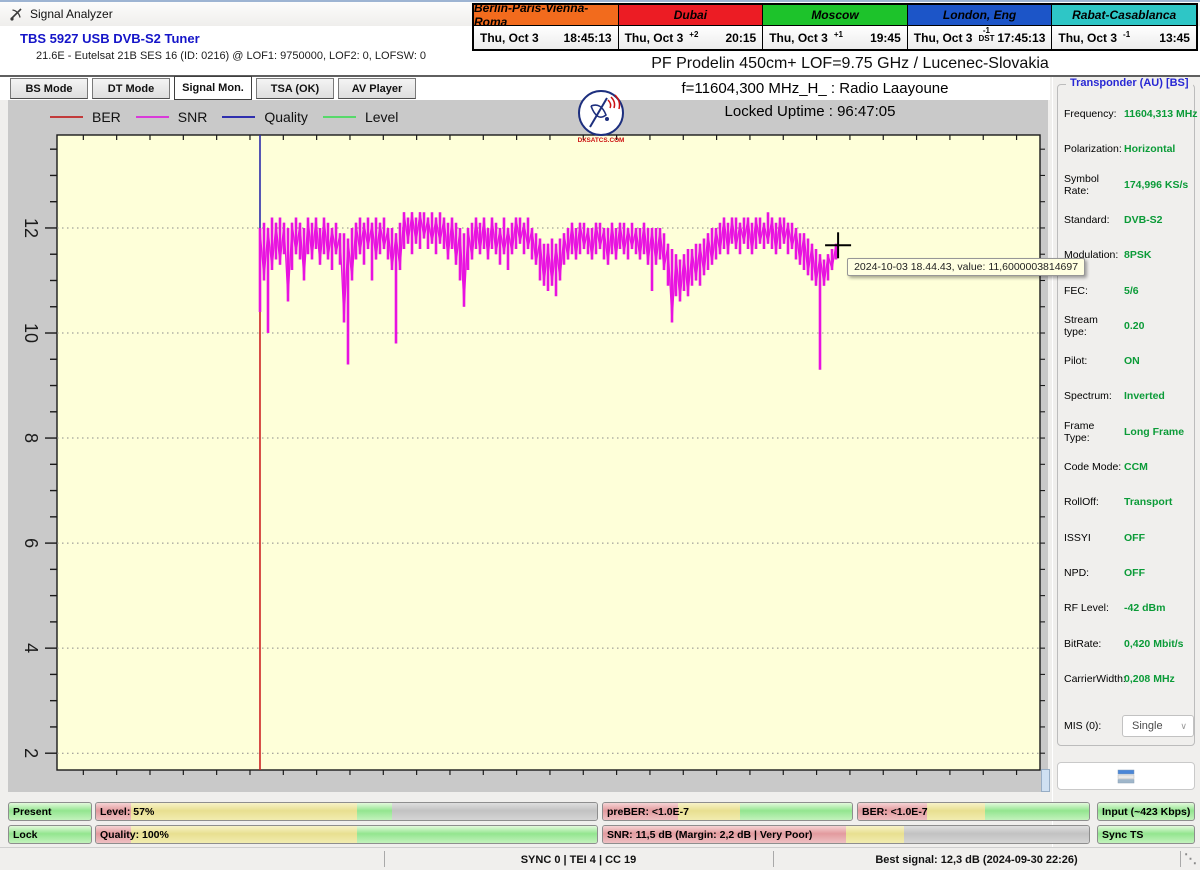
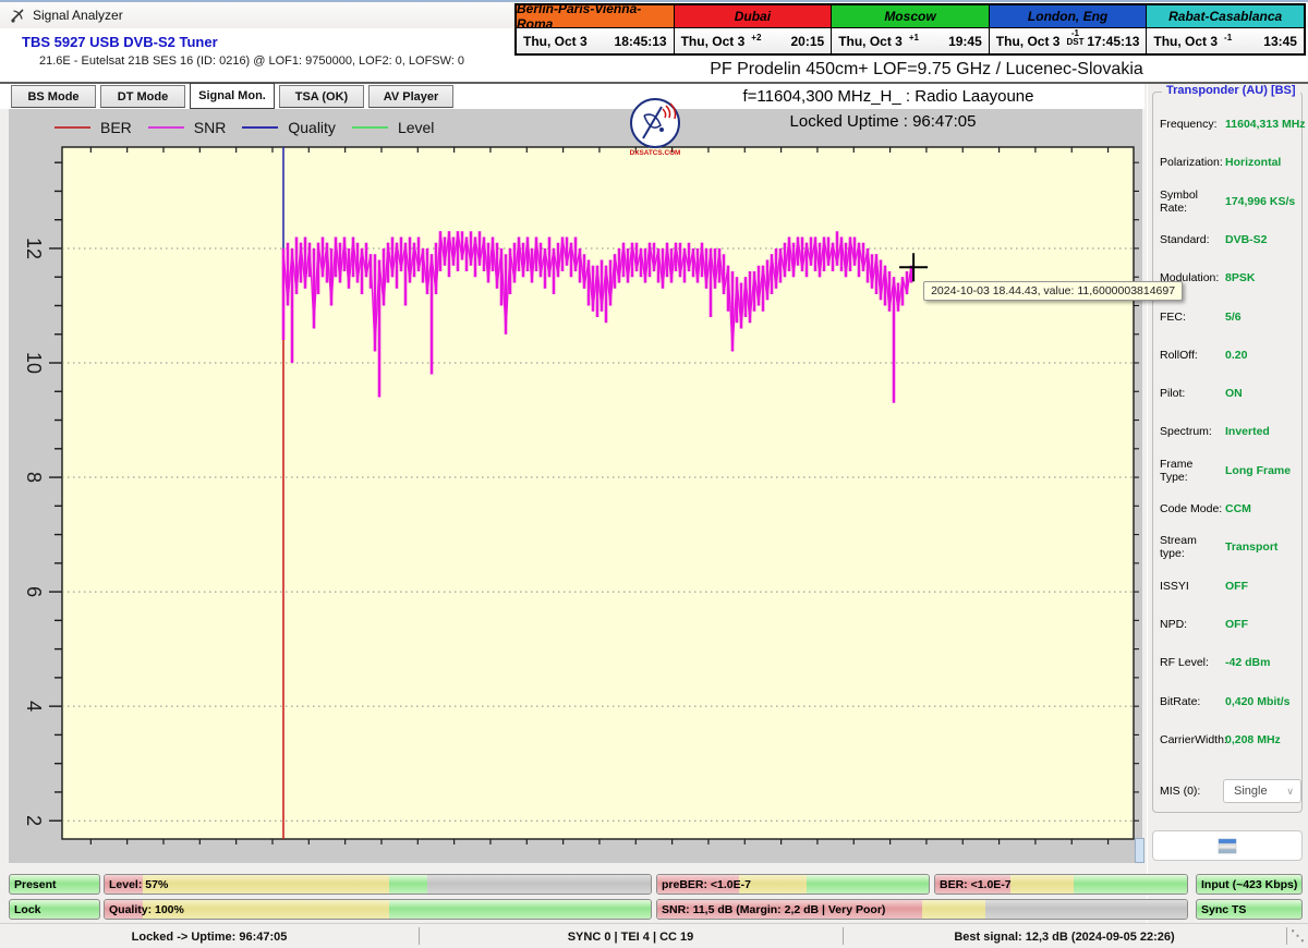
  Signal Analyzer
  TBS 5927 USB DVB-S2 Tuner
  21.6E - Eutelsat 21B SES 16 (ID: 0216) @ LOF1: 9750000, LOF2: 0, LOFSW: 0
  PF Prodelin 450cm+ LOF=9.75 GHz / Lucenec-Slovakia
  Berlin-Paris-Vienna-Roma
  Dubai
  Moscow
  London, Eng
  Rabat-Casablanca
  Thu, Oct 3
  18:45:13
  Thu, Oct 3
  +2
  20:15
  Thu, Oct 3
  +1
  19:45
  Thu, Oct 3
  -1
  DST
  17:45:13
  Thu, Oct 3
  -1
  13:45
  f=11604,300 MHz_H_ : Radio Laayoune
  BER
  SNR
  Quality
  Level
  Locked Uptime : 96:47:05
  2024-10-03 18.44.43, value: 11,6000003814697
  Transponder (AU) [BS]
  MIS (0):
  Single
  ∨
  Frequency:
  11604,313 MHz
  Polarization:
  Horizontal
  Symbol Rate:
  174,996 KS/s
  Standard:
  DVB-S2
  Modulation:
  8PSK
  FEC:
  5/6
- Stream type:
+ RollOff:
  0.20
  Pilot:
  ON
  Spectrum:
  Inverted
  Frame Type:
  Long Frame
  Code Mode:
  CCM
- RollOff:
+ Stream type:
  Transport
  ISSYI
  OFF
  NPD:
  OFF
  RF Level:
  -42 dBm
  BitRate:
  0,420 Mbit/s
  CarrierWidth
  0,208 MHz
  Present
  Level: 57%
  preBER: <1.0E-7
  BER: <1.0E-7
  Input (~423 Kbps)
  Lock
  Quality: 100%
  SNR: 11,5 dB (Margin: 2,2 dB | Very Poor)
  Sync TS
  ⋱
+ Locked -> Uptime: 96:47:05
  SYNC 0 | TEI 4 | CC 19
- Best signal: 12,3 dB (2024-09-30 22:26)
+ Best signal: 12,3 dB (2024-09-05 22:26)
  BS Mode
  DT Mode
  Signal Mon.
  TSA (OK)
  AV Player
